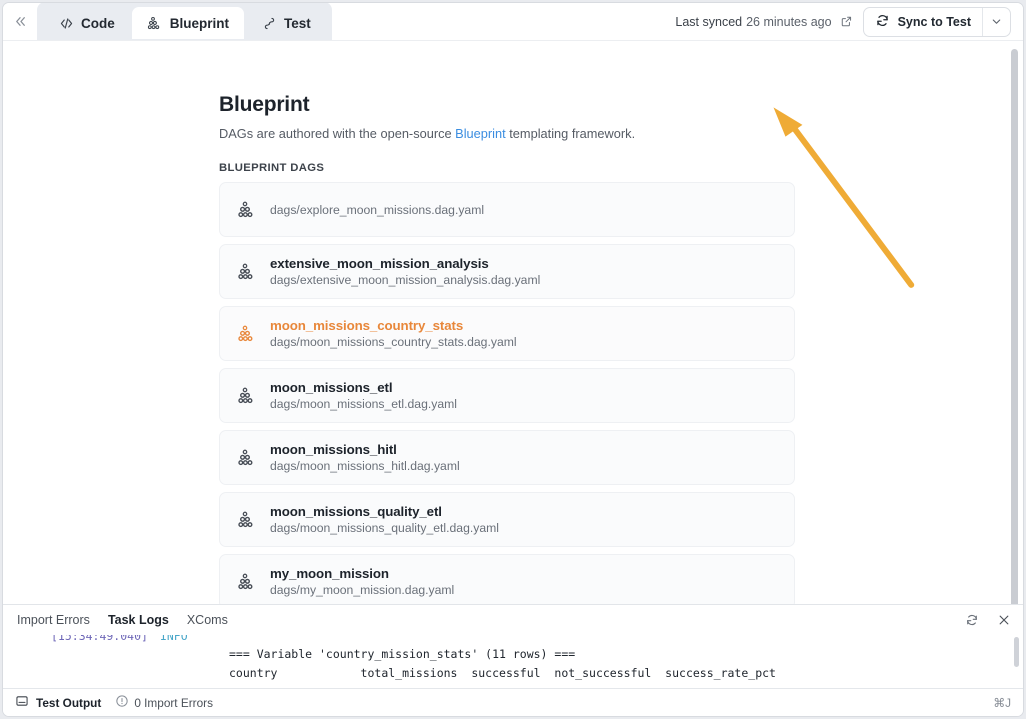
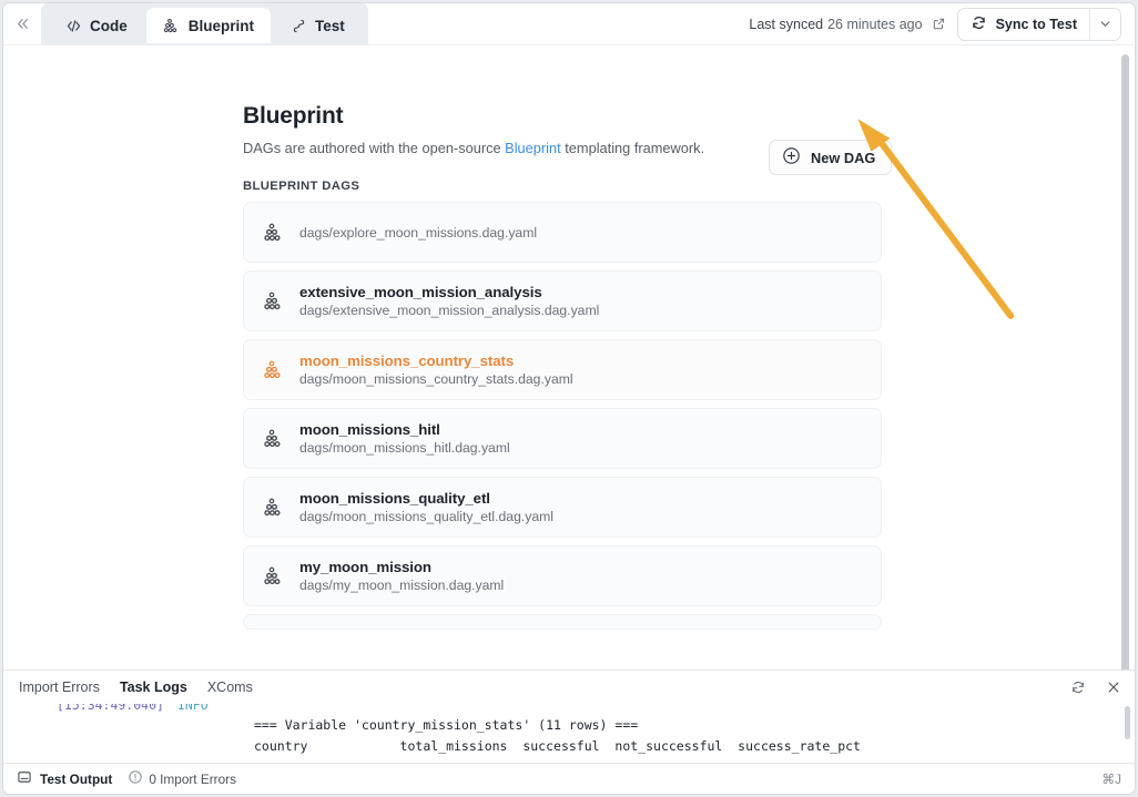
  Code
  Blueprint
  Test
  Last synced
  26 minutes ago
  Sync to Test
  Blueprint
  DAGs are authored with the open-source Blueprint templating framework.
  BLUEPRINT DAGS
  dags/explore_moon_missions.dag.yaml
  extensive_moon_mission_analysis
  dags/extensive_moon_mission_analysis.dag.yaml
  moon_missions_country_stats
  dags/moon_missions_country_stats.dag.yaml
- moon_missions_etl
- dags/moon_missions_etl.dag.yaml
  moon_missions_hitl
  dags/moon_missions_hitl.dag.yaml
  moon_missions_quality_etl
  dags/moon_missions_quality_etl.dag.yaml
  my_moon_mission
  dags/my_moon_mission.dag.yaml
+ New DAG
  Import Errors
  Task Logs
  XComs
  [15:34:49.040] INFO
  === Variable 'country_mission_stats' (11 rows) ===
  country total_missions successful not_successful success_rate_pct
  Test Output
  0 Import Errors
  ⌘J
